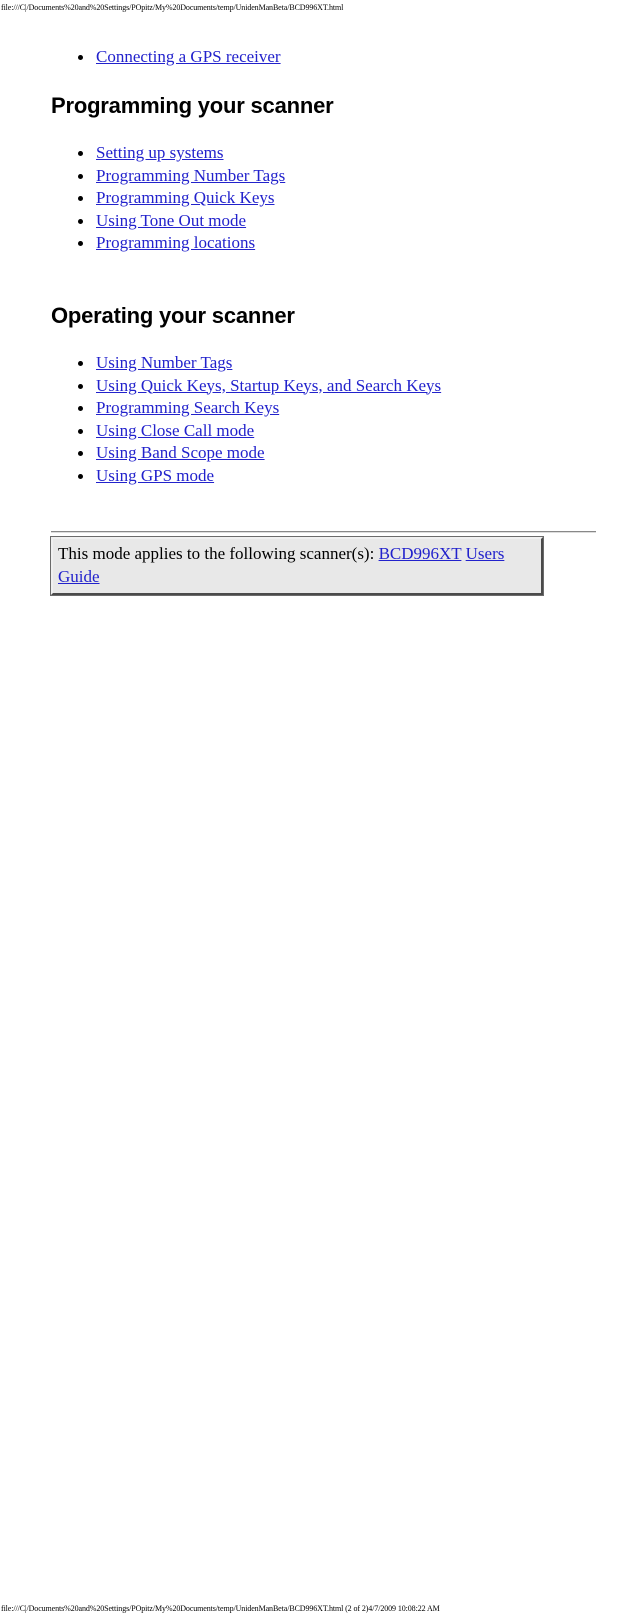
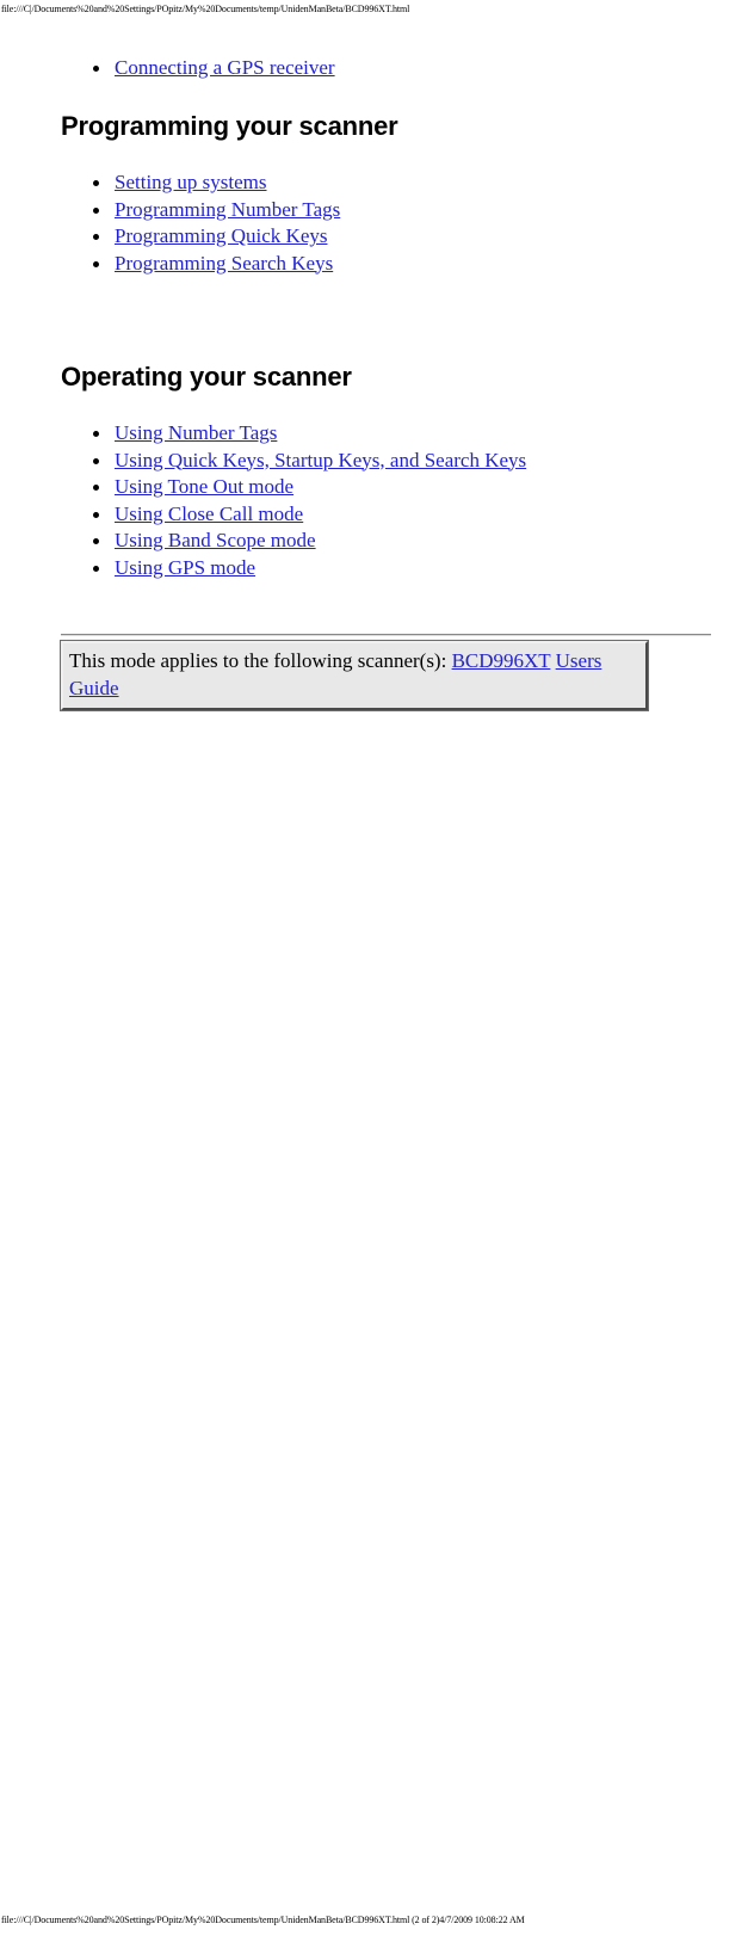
  file:///C|/Documents%20and%20Settings/POpitz/My%20Documents/temp/UnidenManBeta/BCD996XT.html
  Connecting a GPS receiver
  Programming your scanner
  Setting up systems
  Programming Number Tags
  Programming Quick Keys
- Using Tone Out mode
+ Programming Search Keys
- Programming locations
  Operating your scanner
  Using Number Tags
  Using Quick Keys, Startup Keys, and Search Keys
- Programming Search Keys
+ Using Tone Out mode
  Using Close Call mode
  Using Band Scope mode
  Using GPS mode
  This mode applies to the following scanner(s): BCD996XT Users Guide
  file:///C|/Documents%20and%20Settings/POpitz/My%20Documents/temp/UnidenManBeta/BCD996XT.html (2 of 2)4/7/2009 10:08:22 AM
